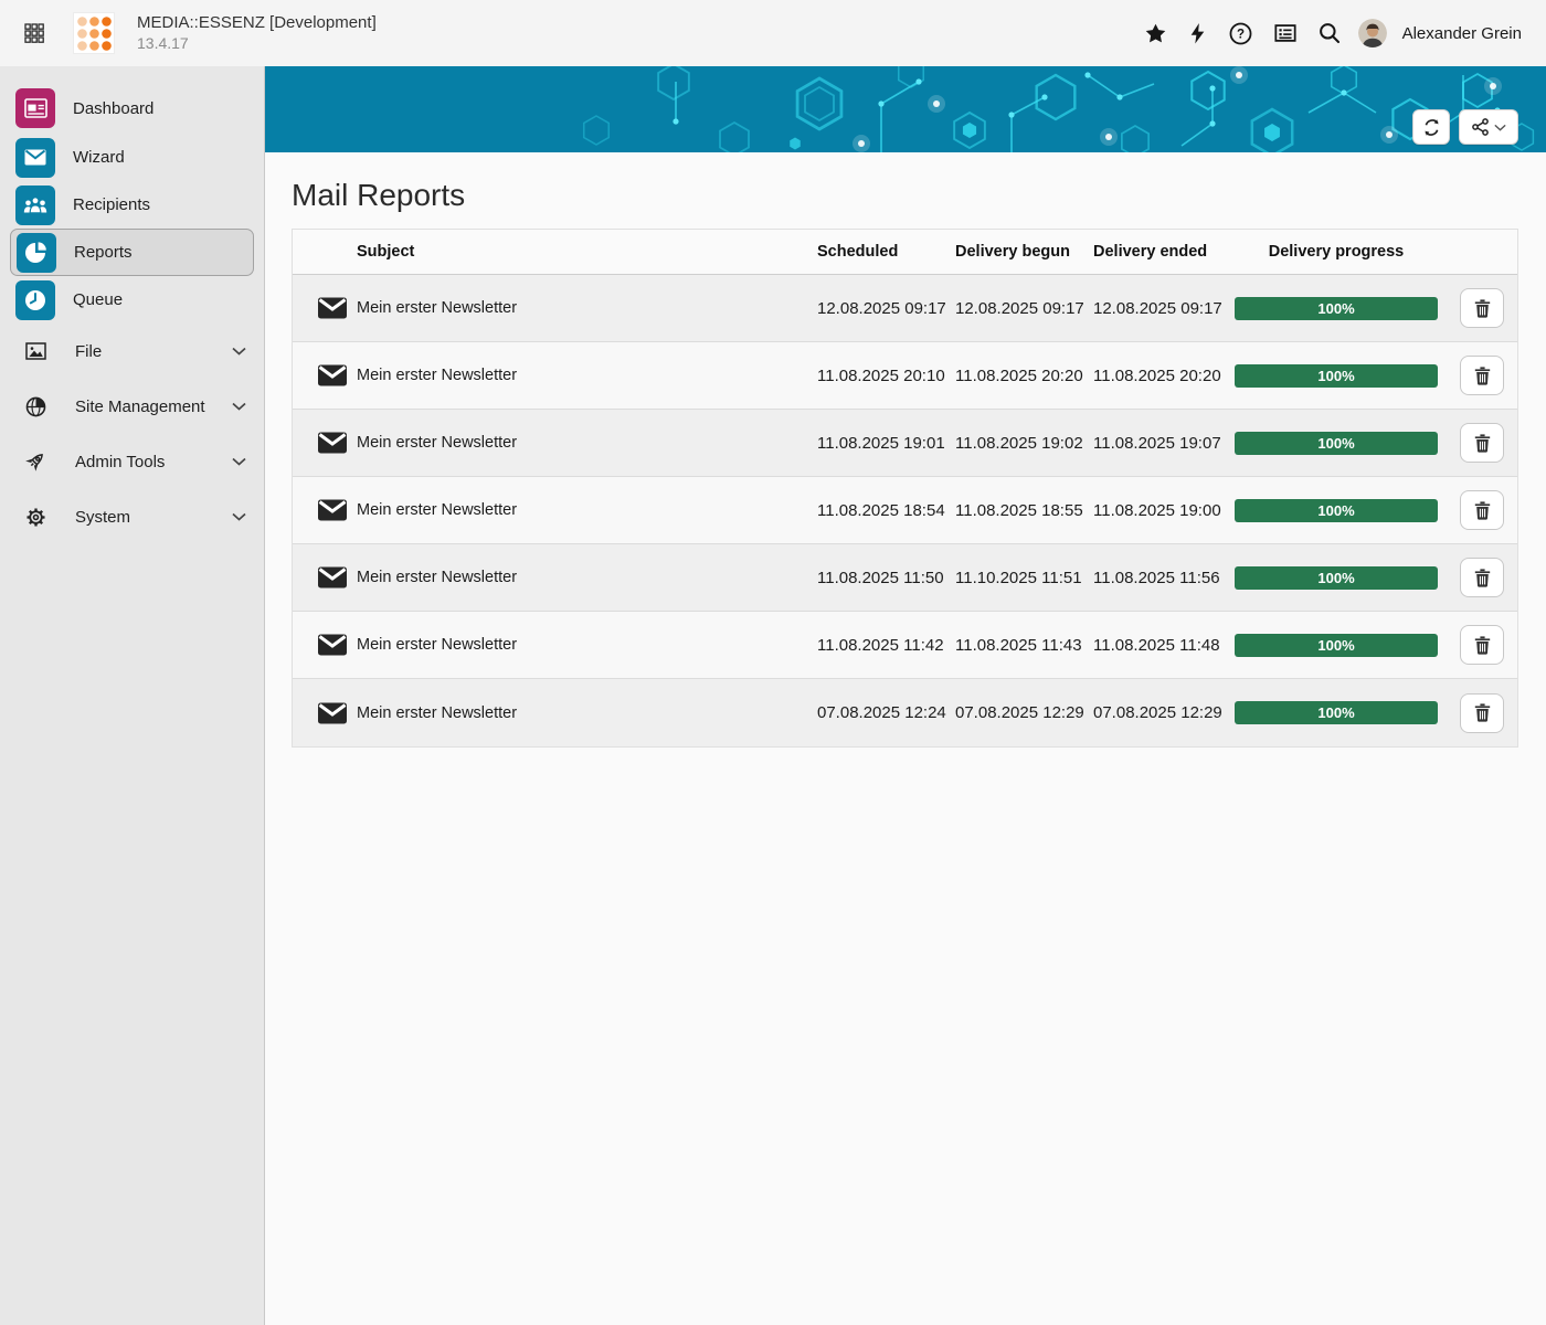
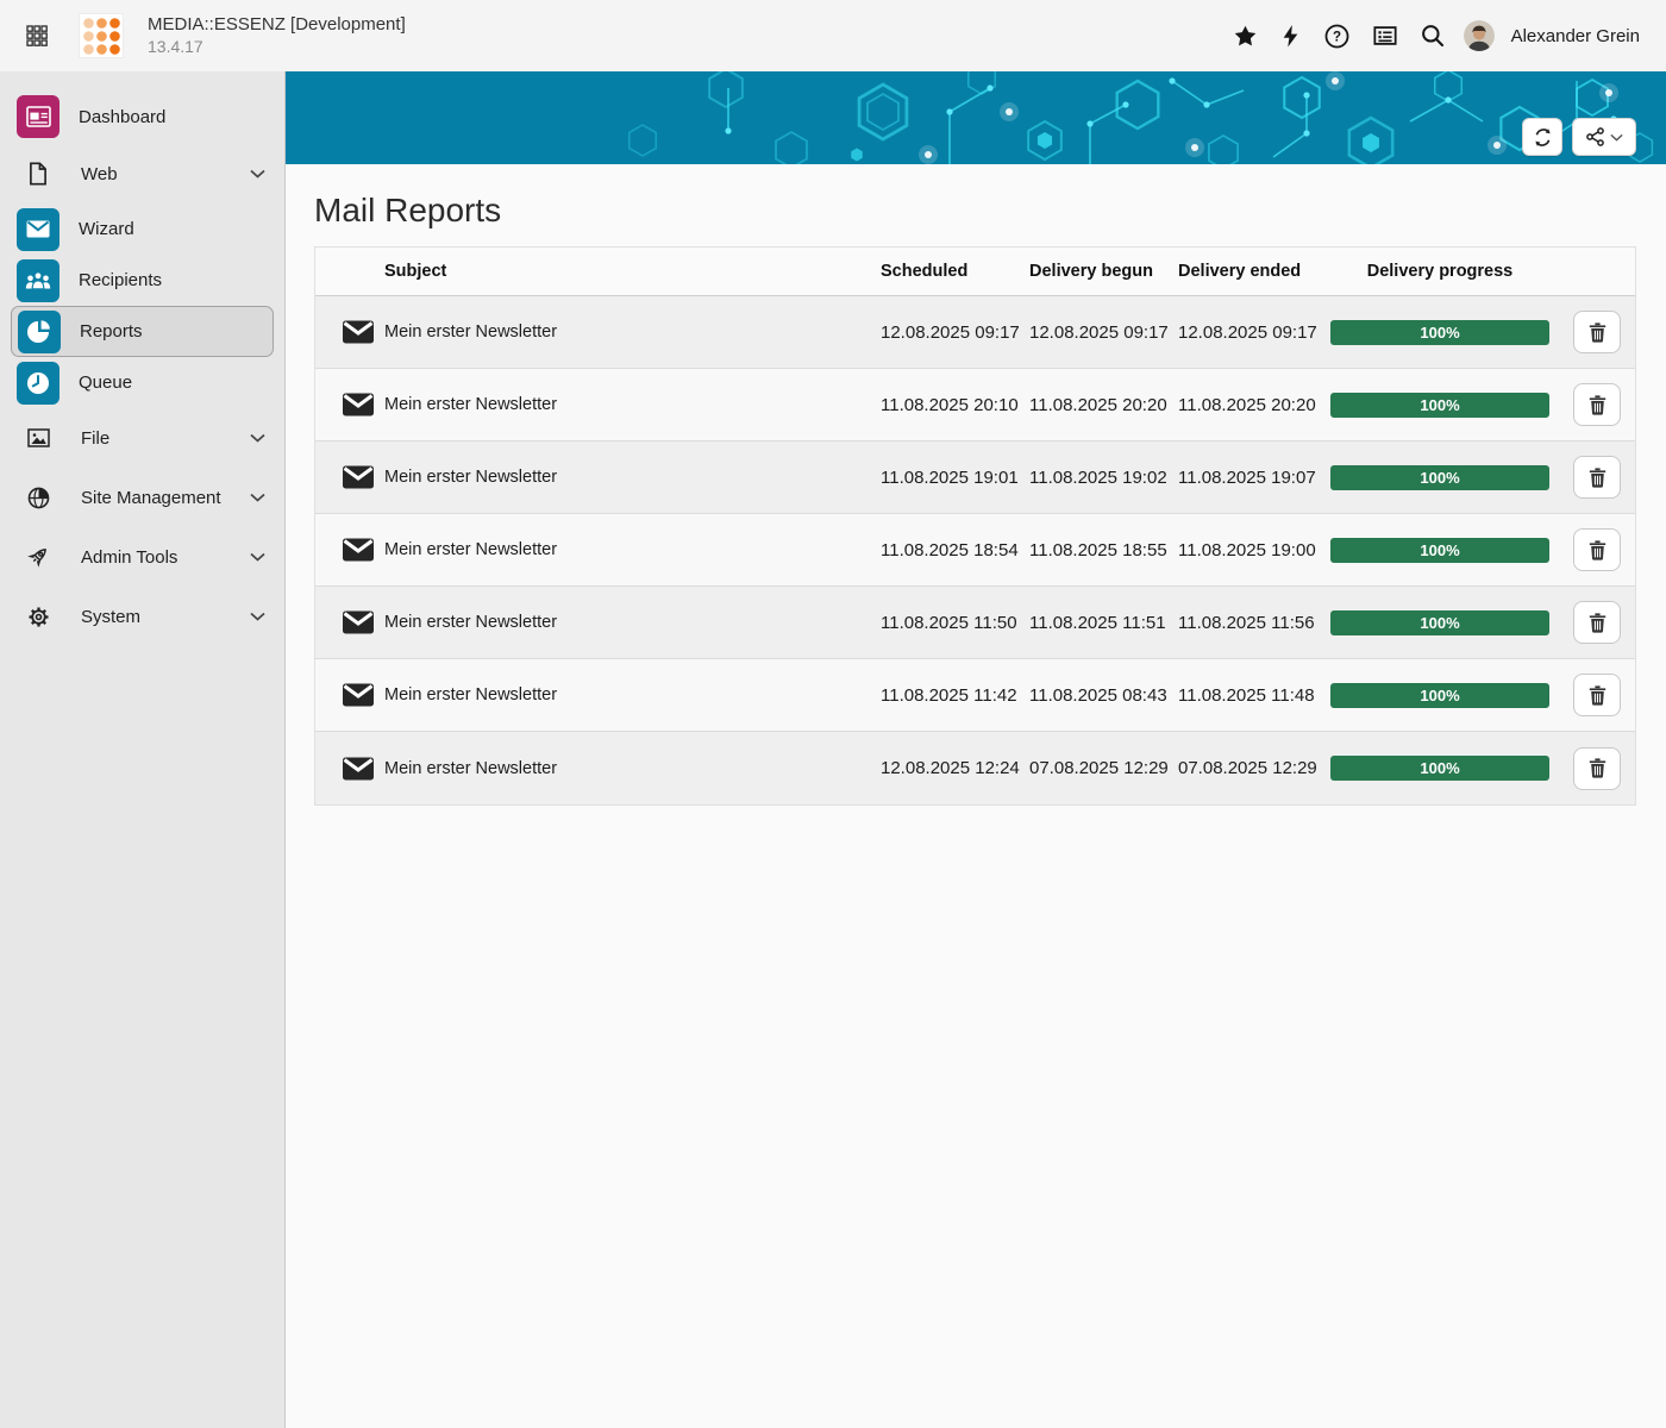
  MEDIA::ESSENZ [Development]
  13.4.17
  ?
  Alexander Grein
  Dashboard
+ Web
  Wizard
  Recipients
  Reports
  Queue
  File
  Site Management
  Admin Tools
  System
  Mail Reports
  Subject
  Scheduled
  Delivery begun
  Delivery ended
  Delivery progress
  Mein erster Newsletter
  12.08.2025 09:17
  12.08.2025 09:17
  12.08.2025 09:17
  100%
  Mein erster Newsletter
  11.08.2025 20:10
  11.08.2025 20:20
  11.08.2025 20:20
  100%
  Mein erster Newsletter
  11.08.2025 19:01
  11.08.2025 19:02
  11.08.2025 19:07
  100%
  Mein erster Newsletter
  11.08.2025 18:54
  11.08.2025 18:55
  11.08.2025 19:00
  100%
  Mein erster Newsletter
  11.08.2025 11:50
- 11.10.2025 11:51
+ 11.08.2025 11:51
  11.08.2025 11:56
  100%
  Mein erster Newsletter
  11.08.2025 11:42
- 11.08.2025 11:43
+ 11.08.2025 08:43
  11.08.2025 11:48
  100%
  Mein erster Newsletter
- 07.08.2025 12:24
+ 12.08.2025 12:24
  07.08.2025 12:29
  07.08.2025 12:29
  100%
